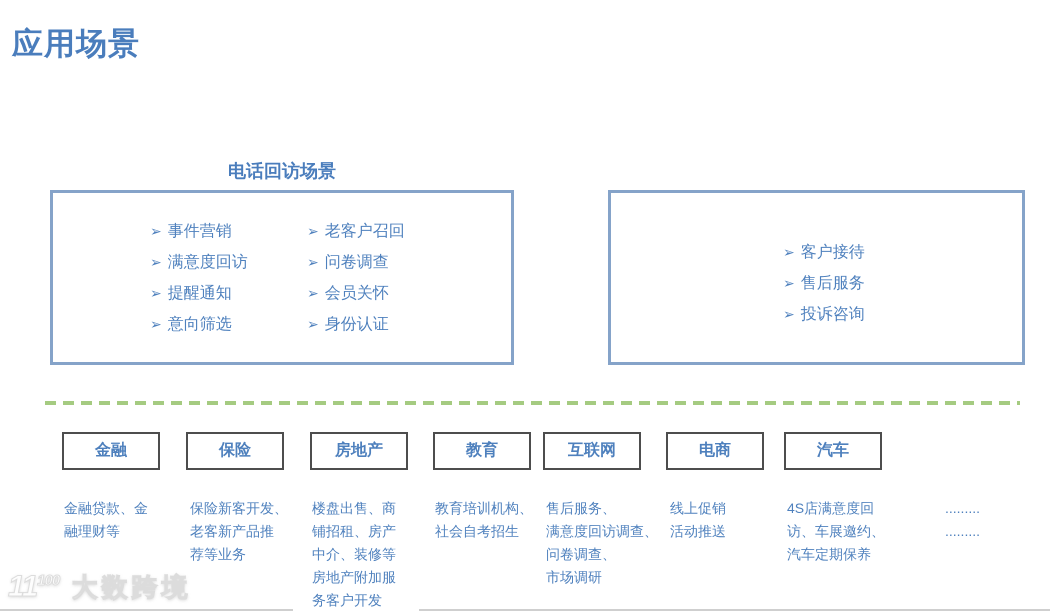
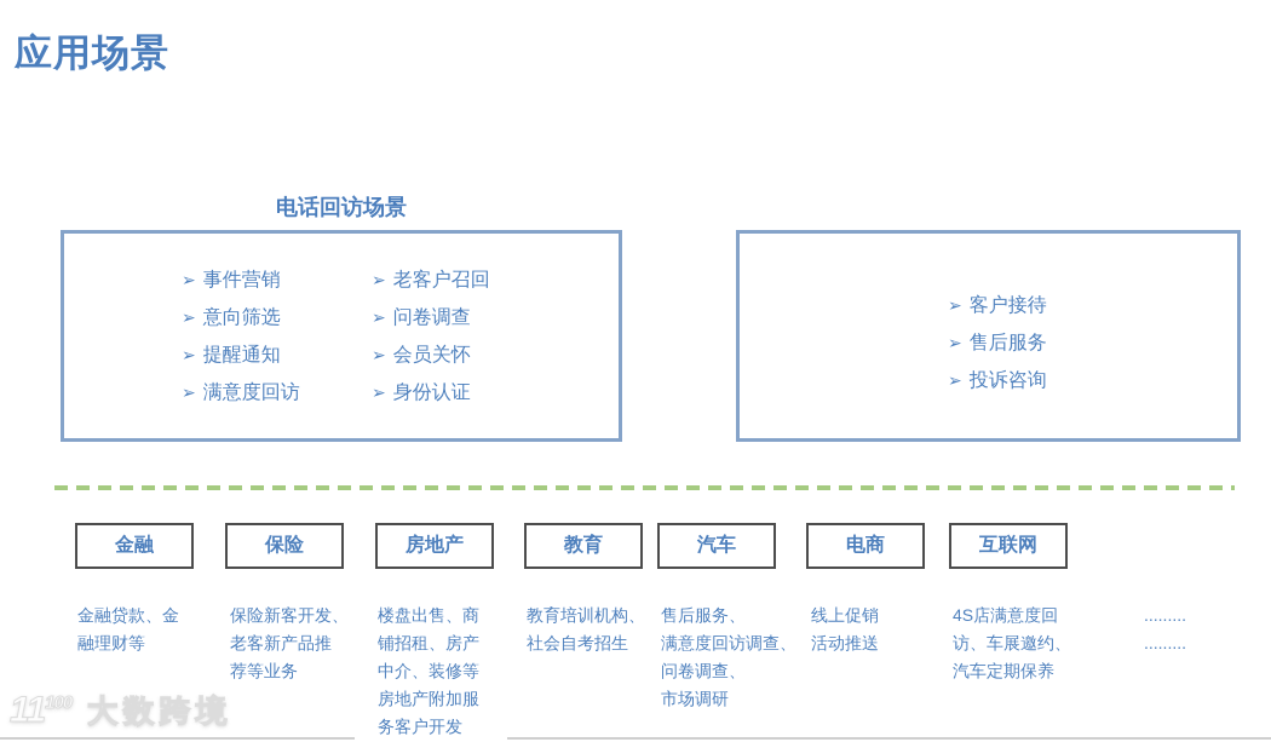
  应用场景
  电话回访场景
  ➢ 事件营销
- ➢ 满意度回访
+ ➢ 意向筛选
  ➢ 提醒通知
- ➢ 意向筛选
+ ➢ 满意度回访
  ➢ 老客户召回
  ➢ 问卷调查
  ➢ 会员关怀
  ➢ 身份认证
  ➢ 客户接待
  ➢ 售后服务
  ➢ 投诉咨询
  金融
  保险
  房地产
  教育
- 互联网
+ 汽车
  电商
- 汽车
+ 互联网
  金融贷款、金
  融理财等
  保险新客开发、
  老客新产品推
  荐等业务
  楼盘出售、商
  铺招租、房产
  中介、装修等
  房地产附加服
  务客户开发
  教育培训机构、
  社会自考招生
  售后服务、
  满意度回访调查、
  问卷调查、
  市场调研
  线上促销
  活动推送
  4S店满意度回
  访、车展邀约、
  汽车定期保养
  .........
  .........
  11100 大数跨境
